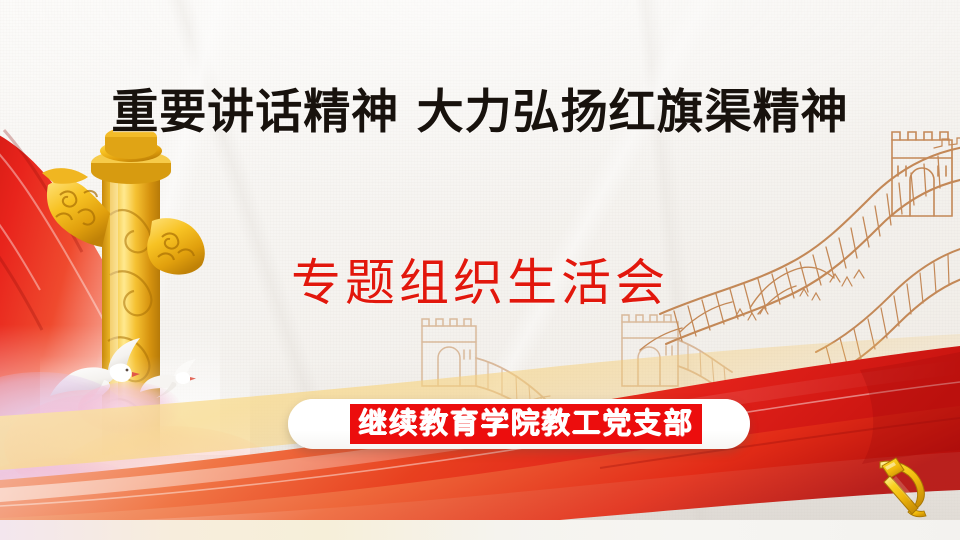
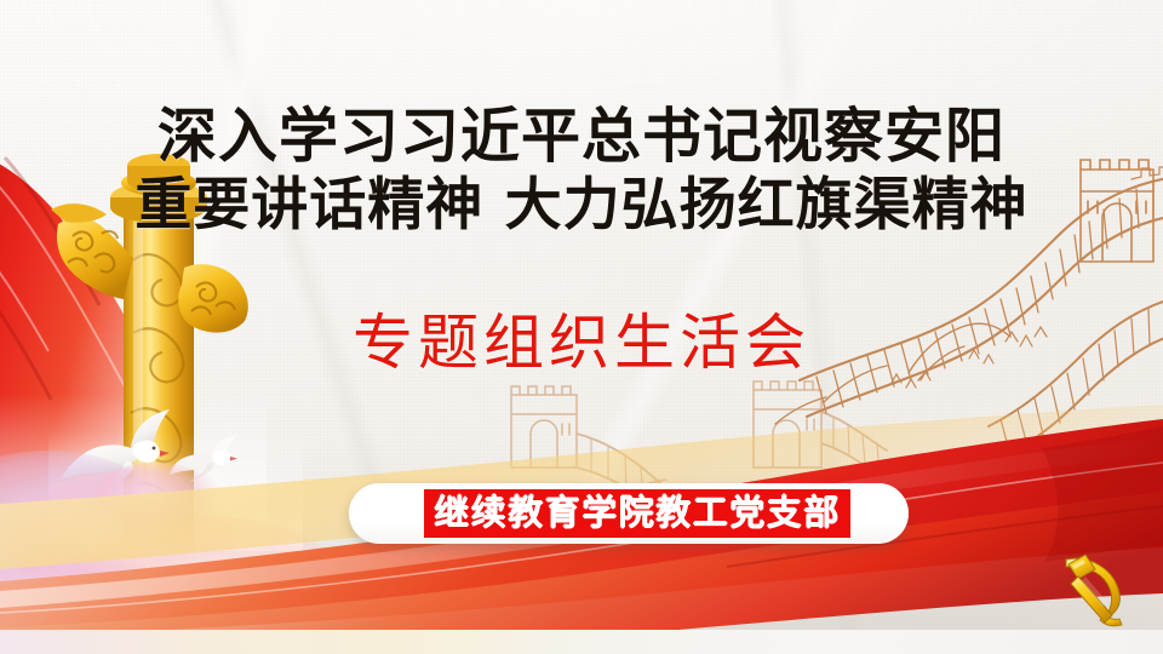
+ 深入学习习近平总书记视察安阳
  重要讲话精神 大力弘扬红旗渠精神
  专题组织生活会
  继续教育学院教工党支部
